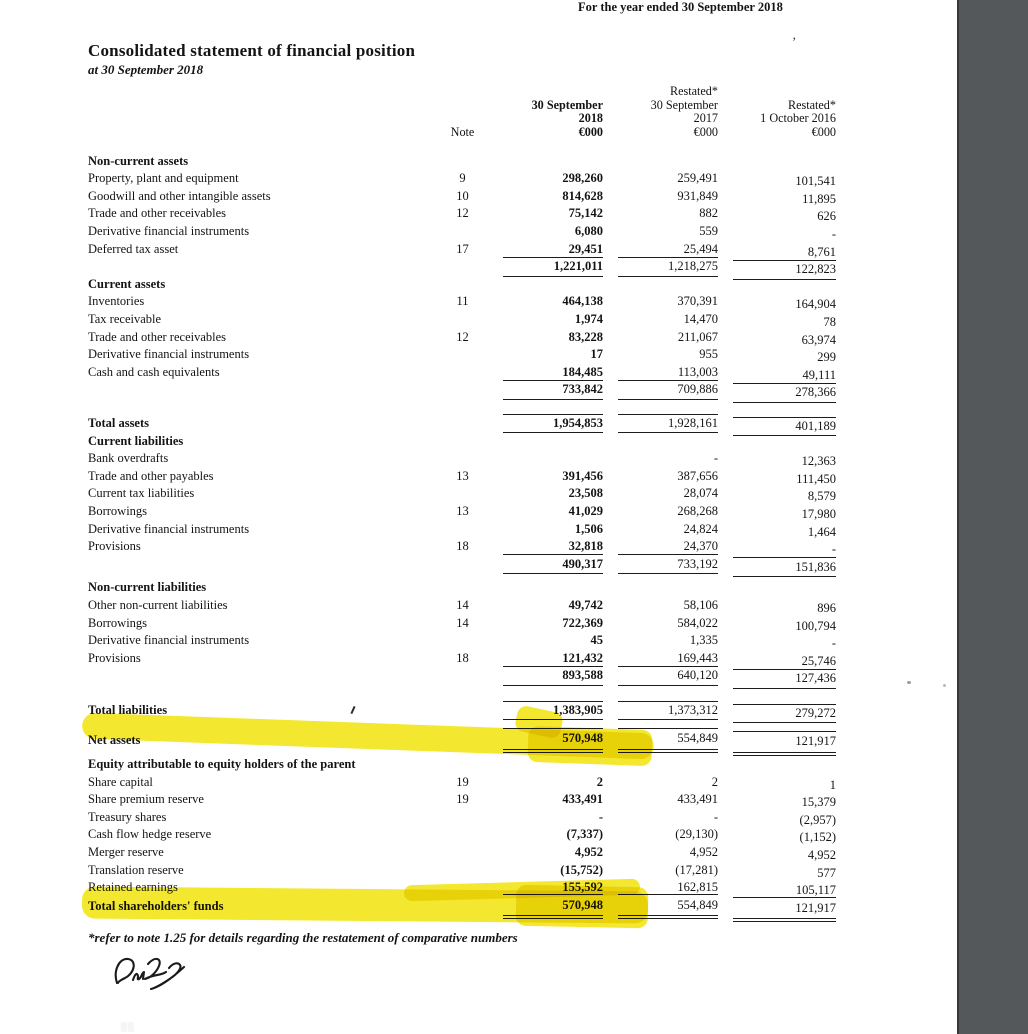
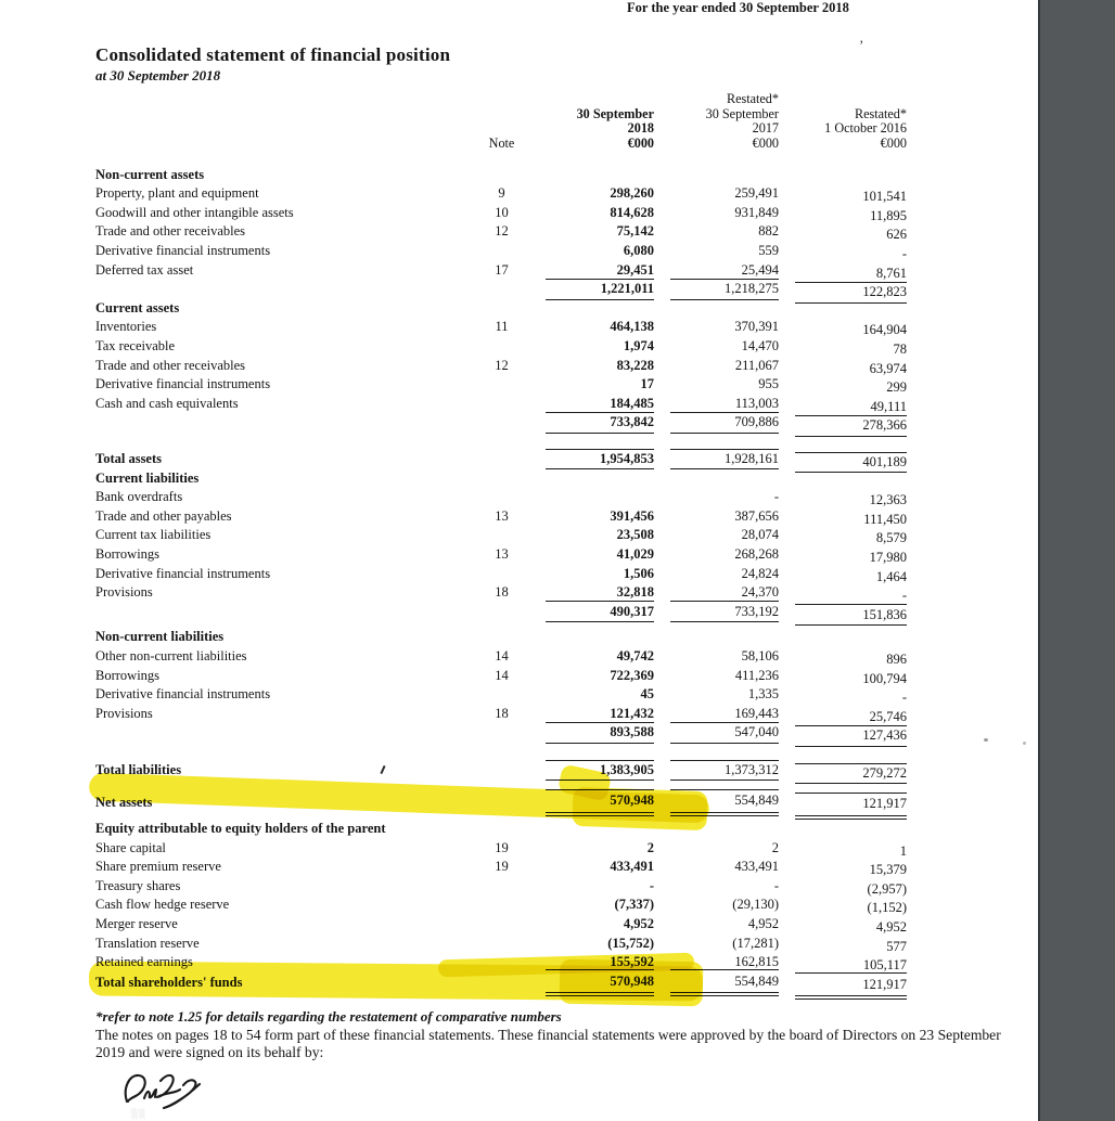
  For the year ended 30 September 2018
  Consolidated statement of financial position
  at 30 September 2018
  Note
  30 September
  2018
  €000
  Restated*
  30 September
  2017
  €000
  Restated*
  1 October 2016
  €000
  Non-current assets
  Property, plant and equipment
  9
  298,260
  259,491
  101,541
  Goodwill and other intangible assets
  10
  814,628
  931,849
  11,895
  Trade and other receivables
  12
  75,142
  882
  626
  Derivative financial instruments
  6,080
  559
  -
  Deferred tax asset
  17
  29,451
  25,494
  8,761
  1,221,011
  1,218,275
  122,823
  Current assets
  Inventories
  11
  464,138
  370,391
  164,904
  Tax receivable
  1,974
  14,470
  78
  Trade and other receivables
  12
  83,228
  211,067
  63,974
  Derivative financial instruments
  17
  955
  299
  Cash and cash equivalents
  184,485
  113,003
  49,111
  733,842
  709,886
  278,366
  Total assets
  1,954,853
  1,928,161
  401,189
  Current liabilities
  Bank overdrafts
  -
  12,363
  Trade and other payables
  13
  391,456
  387,656
  111,450
  Current tax liabilities
  23,508
  28,074
  8,579
  Borrowings
  13
  41,029
  268,268
  17,980
  Derivative financial instruments
  1,506
  24,824
  1,464
  Provisions
  18
  32,818
  24,370
  -
  490,317
  733,192
  151,836
  Non-current liabilities
  Other non-current liabilities
  14
  49,742
  58,106
  896
  Borrowings
  14
  722,369
- 584,022
+ 411,236
  100,794
  Derivative financial instruments
  45
  1,335
  -
  Provisions
  18
  121,432
  169,443
  25,746
  893,588
- 640,120
+ 547,040
  127,436
  Total liabilities
  1,383,905
  1,373,312
  279,272
  Net assets
  570,948
  554,849
  121,917
  Equity attributable to equity holders of the parent
  Share capital
  19
  2
  2
  1
  Share premium reserve
  19
  433,491
  433,491
  15,379
  Treasury shares
  -
  -
  (2,957)
  Cash flow hedge reserve
  (7,337)
  (29,130)
  (1,152)
  Merger reserve
  4,952
  4,952
  4,952
  Translation reserve
  (15,752)
  (17,281)
  577
  Retained earnings
  155,592
  162,815
  105,117
  Total shareholders' funds
  570,948
  554,849
  121,917
  *refer to note 1.25 for details regarding the restatement of comparative numbers
+ The notes on pages 18 to 54 form part of these financial statements. These financial statements were approved by the board of Directors on 23 September 2019 and were signed on its behalf by:
  ’
